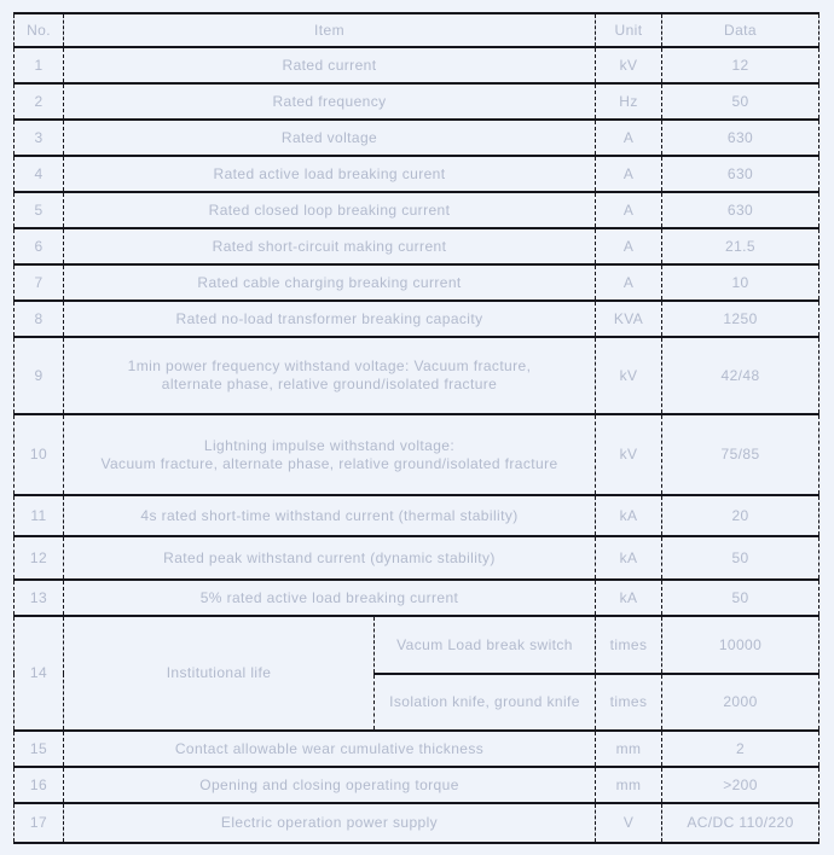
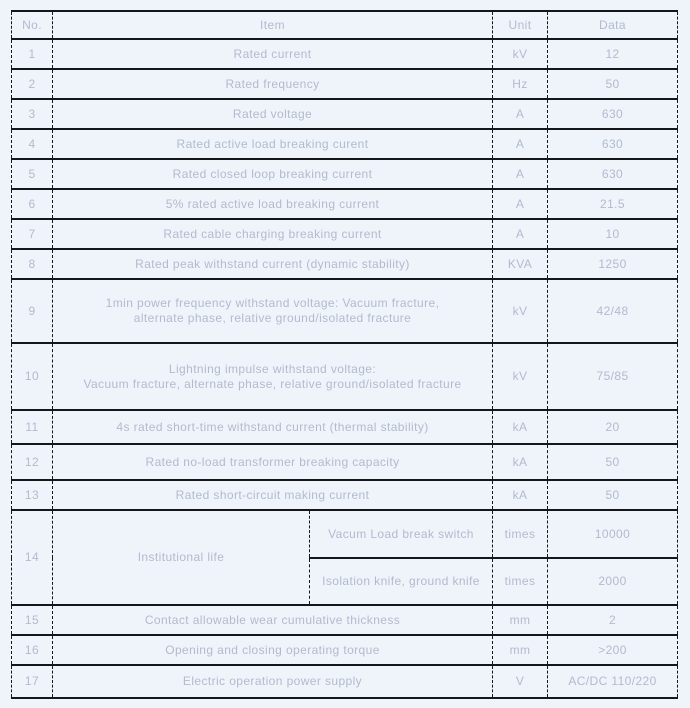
  No.	Item	Unit	Data
  1	Rated current	kV	12
  2	Rated frequency	Hz	50
  3	Rated voltage	A	630
  4	Rated active load breaking curent	A	630
  5	Rated closed loop breaking current	A	630
- 6	Rated short-circuit making current	A	21.5
+ 6	5% rated active load breaking current	A	21.5
  7	Rated cable charging breaking current	A	10
- 8	Rated no-load transformer breaking capacity	KVA	1250
+ 8	Rated peak withstand current (dynamic stability)	KVA	1250
  9	1min power frequency withstand voltage: Vacuum fracture, alternate phase, relative ground/isolated fracture	kV	42/48
  10	Lightning impulse withstand voltage: Vacuum fracture, alternate phase, relative ground/isolated fracture	kV	75/85
  11	4s rated short-time withstand current (thermal stability)	kA	20
- 12	Rated peak withstand current (dynamic stability)	kA	50
+ 12	Rated no-load transformer breaking capacity	kA	50
- 13	5% rated active load breaking current	kA	50
+ 13	Rated short-circuit making current	kA	50
  14	Institutional life	Vacum Load break switch	times	10000
  Isolation knife, ground knife	times	2000
  15	Contact allowable wear cumulative thickness	mm	2
  16	Opening and closing operating torque	mm	>200
  17	Electric operation power supply	V	AC/DC 110/220
